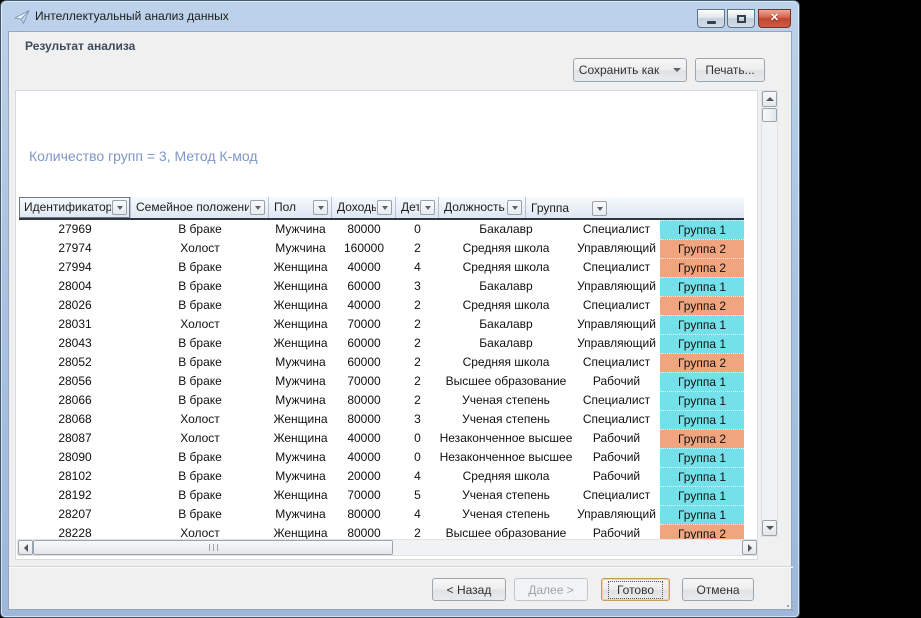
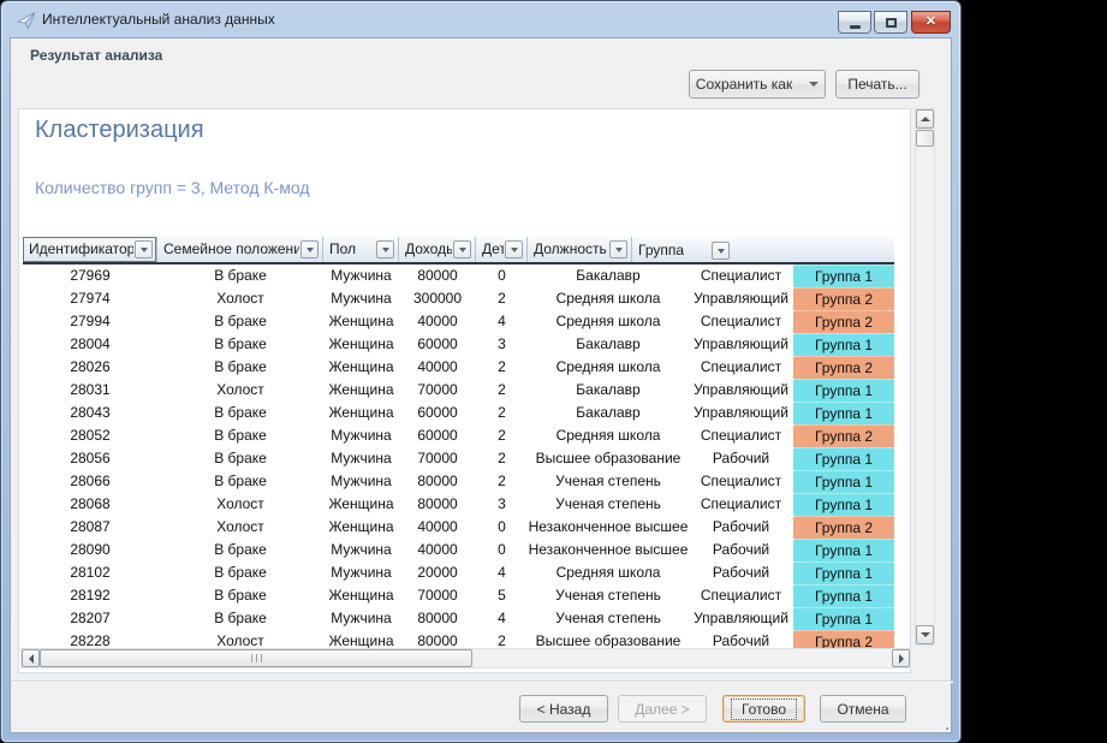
  Интеллектуальный анализ данных
  ✕
  Результат анализа
  Сохранить как
  Печать...
+ Кластеризация
  Количество групп = 3, Метод К-мод
  Идентификатор
  Семейное положени
  Пол
  Доходы
  Дет
  Должность
  Группа
  27969
  В браке
  Мужчина
  80000
  0
  Бакалавр
  Специалист
  Группа 1
  27974
  Холост
  Мужчина
- 160000
+ 300000
  2
  Средняя школа
  Управляющий
  Группа 2
  27994
  В браке
  Женщина
  40000
  4
  Средняя школа
  Специалист
  Группа 2
  28004
  В браке
  Женщина
  60000
  3
  Бакалавр
  Управляющий
  Группа 1
  28026
  В браке
  Женщина
  40000
  2
  Средняя школа
  Специалист
  Группа 2
  28031
  Холост
  Женщина
  70000
  2
  Бакалавр
  Управляющий
  Группа 1
  28043
  В браке
  Женщина
  60000
  2
  Бакалавр
  Управляющий
  Группа 1
  28052
  В браке
  Мужчина
  60000
  2
  Средняя школа
  Специалист
  Группа 2
  28056
  В браке
  Мужчина
  70000
  2
  Высшее образование
  Рабочий
  Группа 1
  28066
  В браке
  Мужчина
  80000
  2
  Ученая степень
  Специалист
  Группа 1
  28068
  Холост
  Женщина
  80000
  3
  Ученая степень
  Специалист
  Группа 1
  28087
  Холост
  Женщина
  40000
  0
  Незаконченное высшее
  Рабочий
  Группа 2
  28090
  В браке
  Мужчина
  40000
  0
  Незаконченное высшее
  Рабочий
  Группа 1
  28102
  В браке
  Мужчина
  20000
  4
  Средняя школа
  Рабочий
  Группа 1
  28192
  В браке
  Женщина
  70000
  5
  Ученая степень
  Специалист
  Группа 1
  28207
  В браке
  Мужчина
  80000
  4
  Ученая степень
  Управляющий
  Группа 1
  28228
  Холост
  Женщина
  80000
  2
  Высшее образование
  Рабочий
  Группа 2
  < Назад
  Далее >
  Готово
  Отмена
